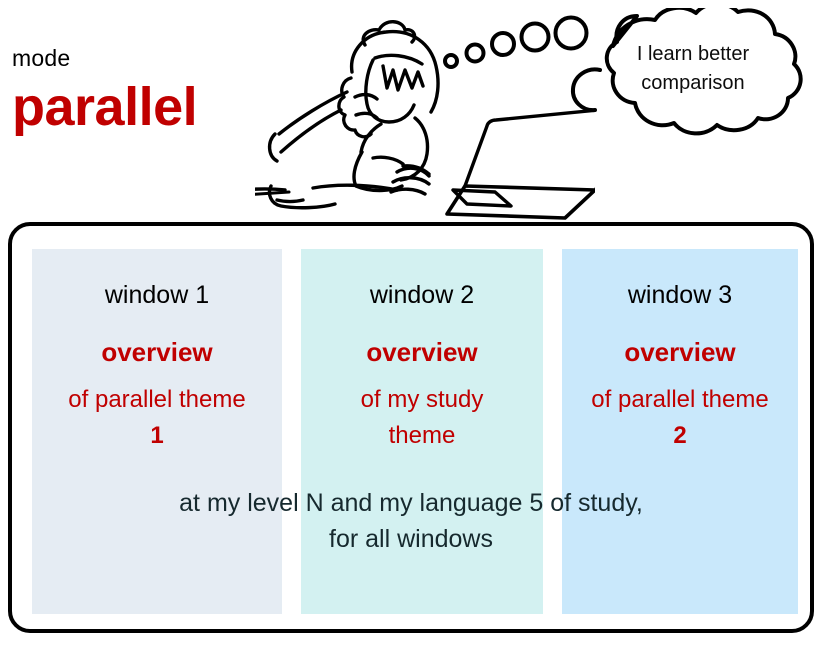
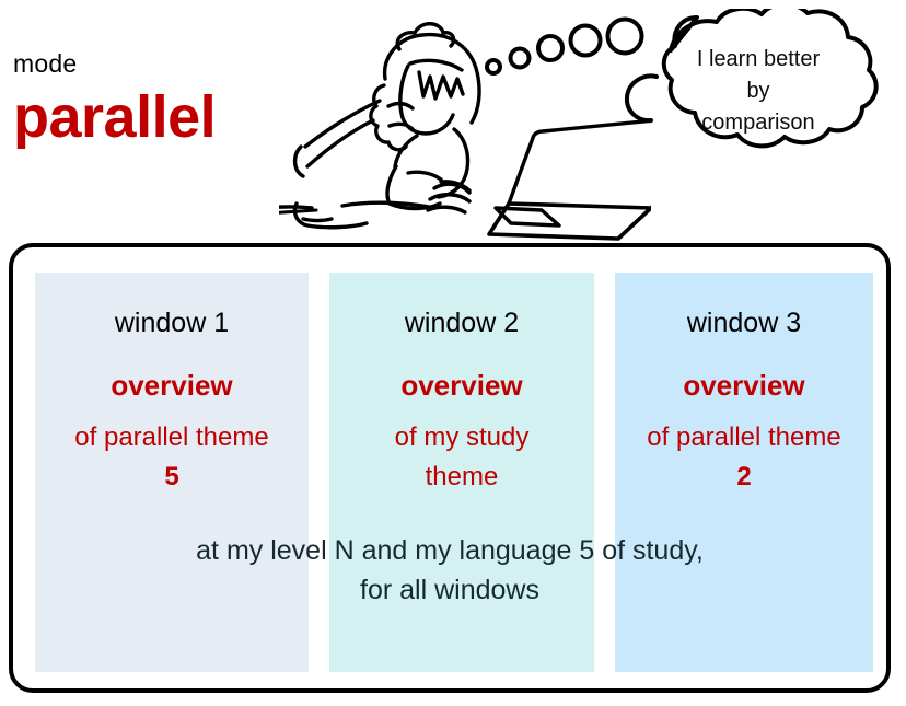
  mode
  parallel
  I learn better
+ by
  comparison
  window 1
  overview
  of parallel theme
- 1
+ 5
  window 2
  overview
  of my study
  theme
  window 3
  overview
  of parallel theme
  2
  at my level N and my language 5 of study,
  for all windows
